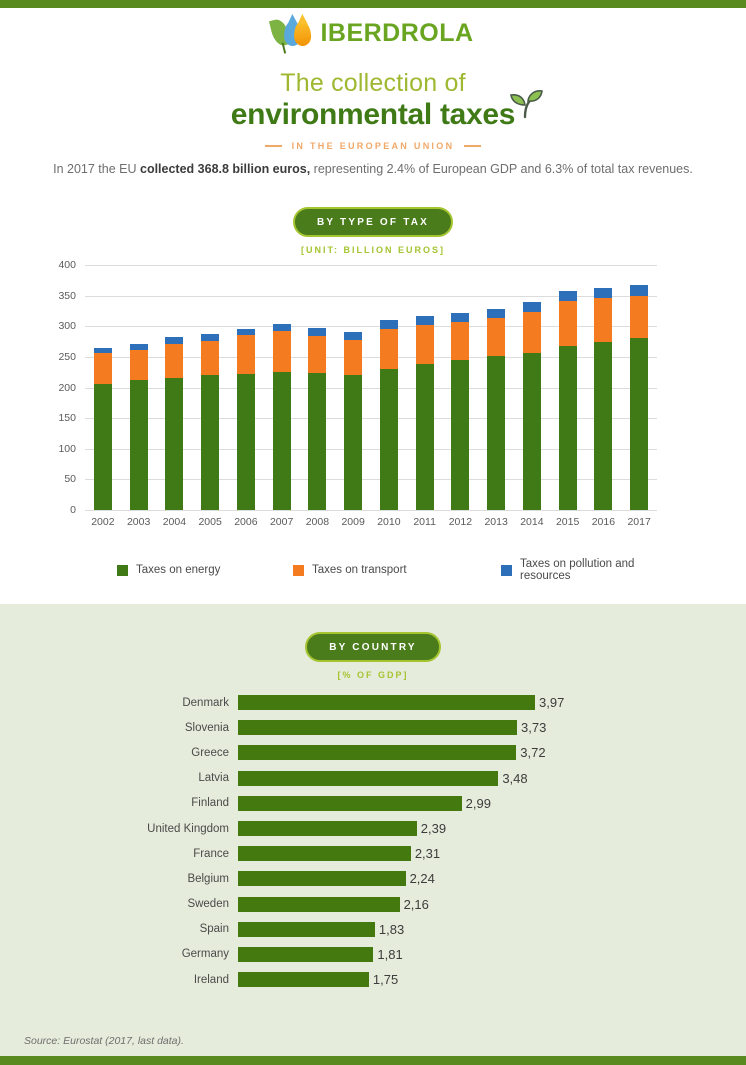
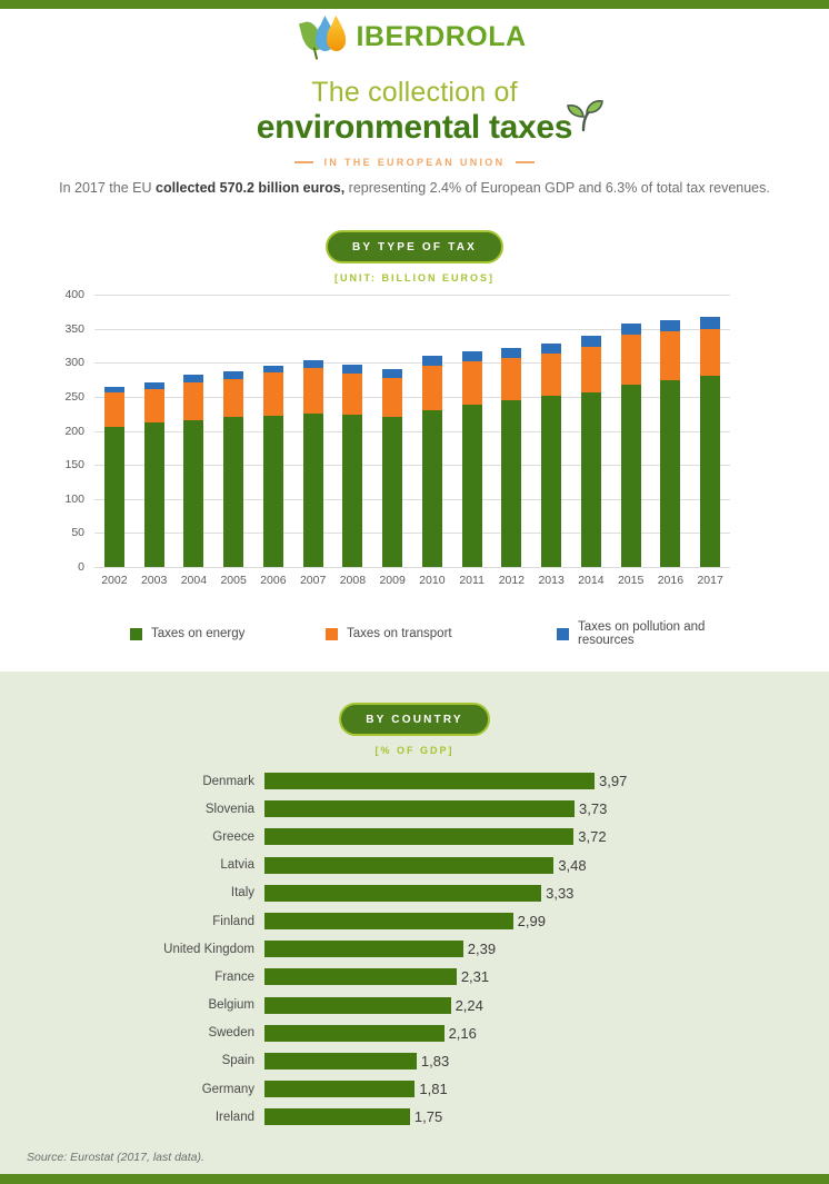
  IBERDROLA
  The collection of
  environmental taxes
  IN THE EUROPEAN UNION
- In 2017 the EU collected 368.8 billion euros, representing 2.4% of European GDP and 6.3% of total tax revenues.
+ In 2017 the EU collected 570.2 billion euros, representing 2.4% of European GDP and 6.3% of total tax revenues.
  BY TYPE OF TAX
  [UNIT: BILLION EUROS]
  0
  50
  100
  150
  200
  250
  300
  350
  400
  2002
  2003
  2004
  2005
  2006
  2007
  2008
  2009
  2010
  2011
  2012
  2013
  2014
  2015
  2016
  2017
  Taxes on energy
  Taxes on transport
  Taxes on pollution and resources
  BY COUNTRY
  [% OF GDP]
  Denmark
  3,97
  Slovenia
  3,73
  Greece
  3,72
  Latvia
  3,48
+ Italy
+ 3,33
  Finland
  2,99
  United Kingdom
  2,39
  France
  2,31
  Belgium
  2,24
  Sweden
  2,16
  Spain
  1,83
  Germany
  1,81
  Ireland
  1,75
  Source: Eurostat (2017, last data).
